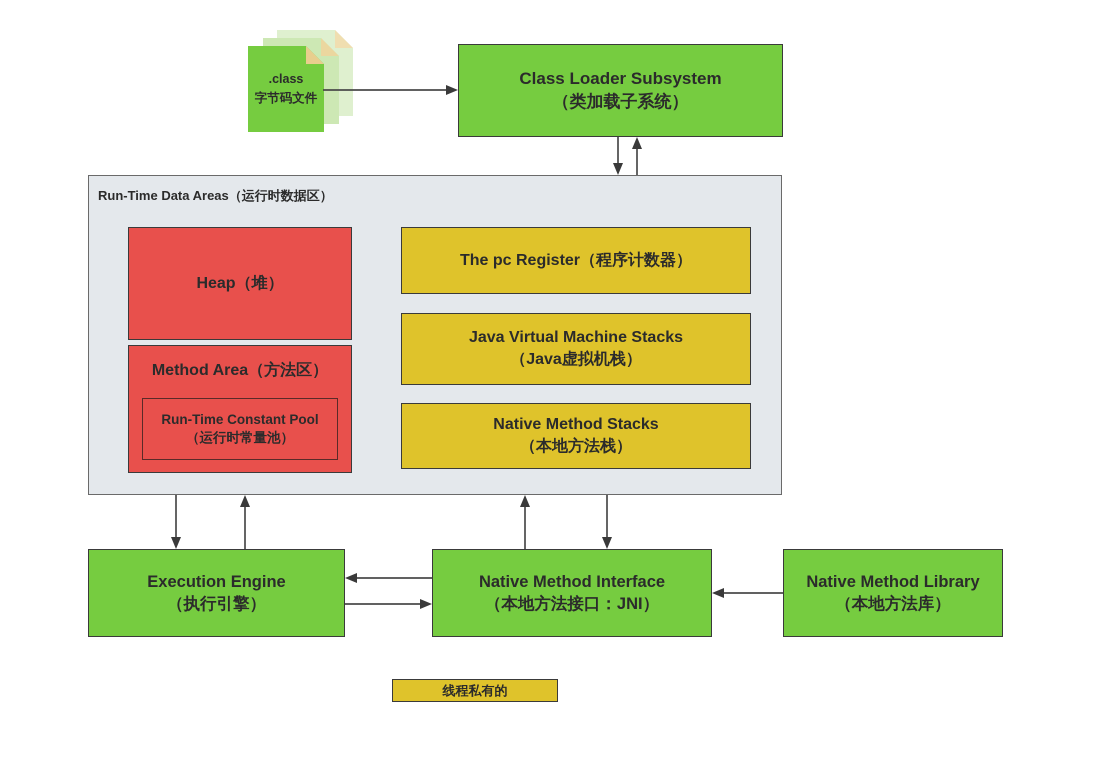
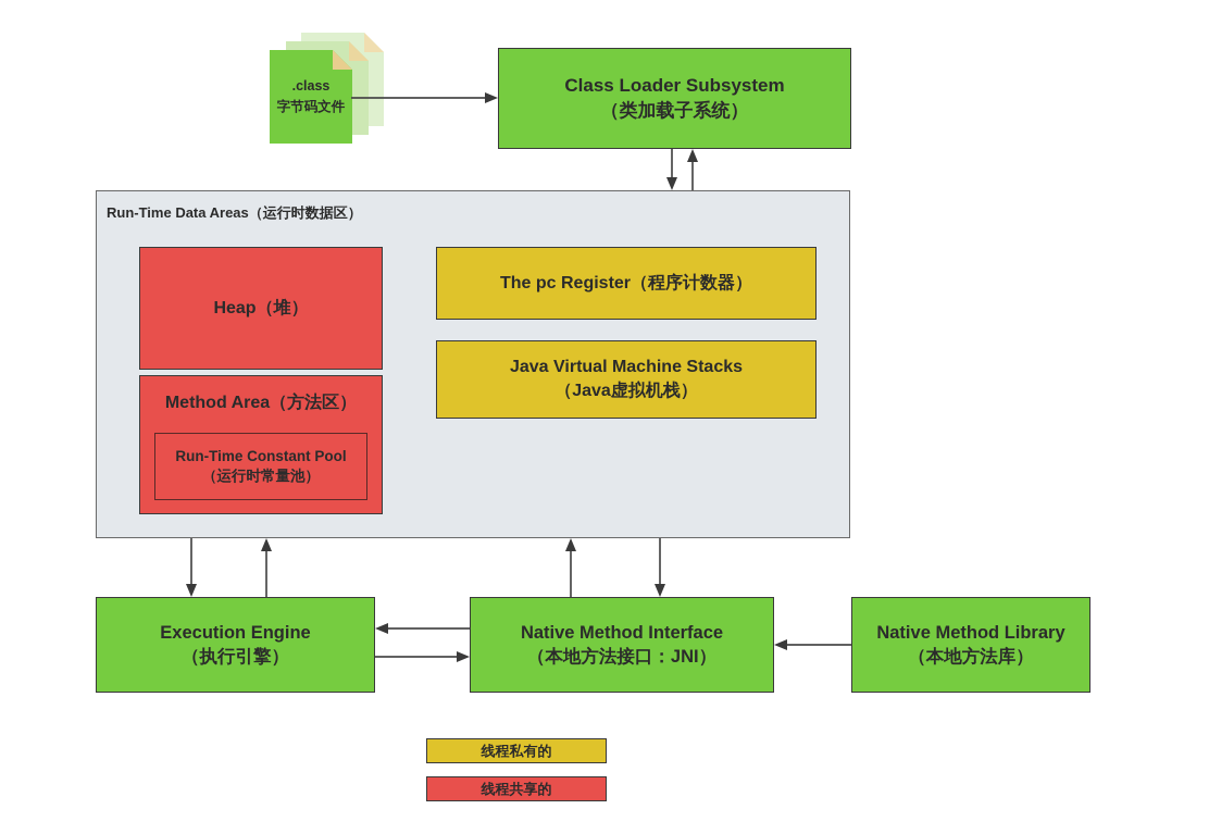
  .class
  字节码文件
  Class Loader Subsystem
  （类加载子系统）
  Run-Time Data Areas（运行时数据区）
  Heap（堆）
  Method Area（方法区）
  Run-Time Constant Pool
  （运行时常量池）
  The pc Register（程序计数器）
  Java Virtual Machine Stacks
  （Java虚拟机栈）
- Native Method Stacks
- （本地方法栈）
  Execution Engine
  （执行引擎）
  Native Method Interface
  （本地方法接口：JNI）
  Native Method Library
  （本地方法库）
  线程私有的
+ 线程共享的
